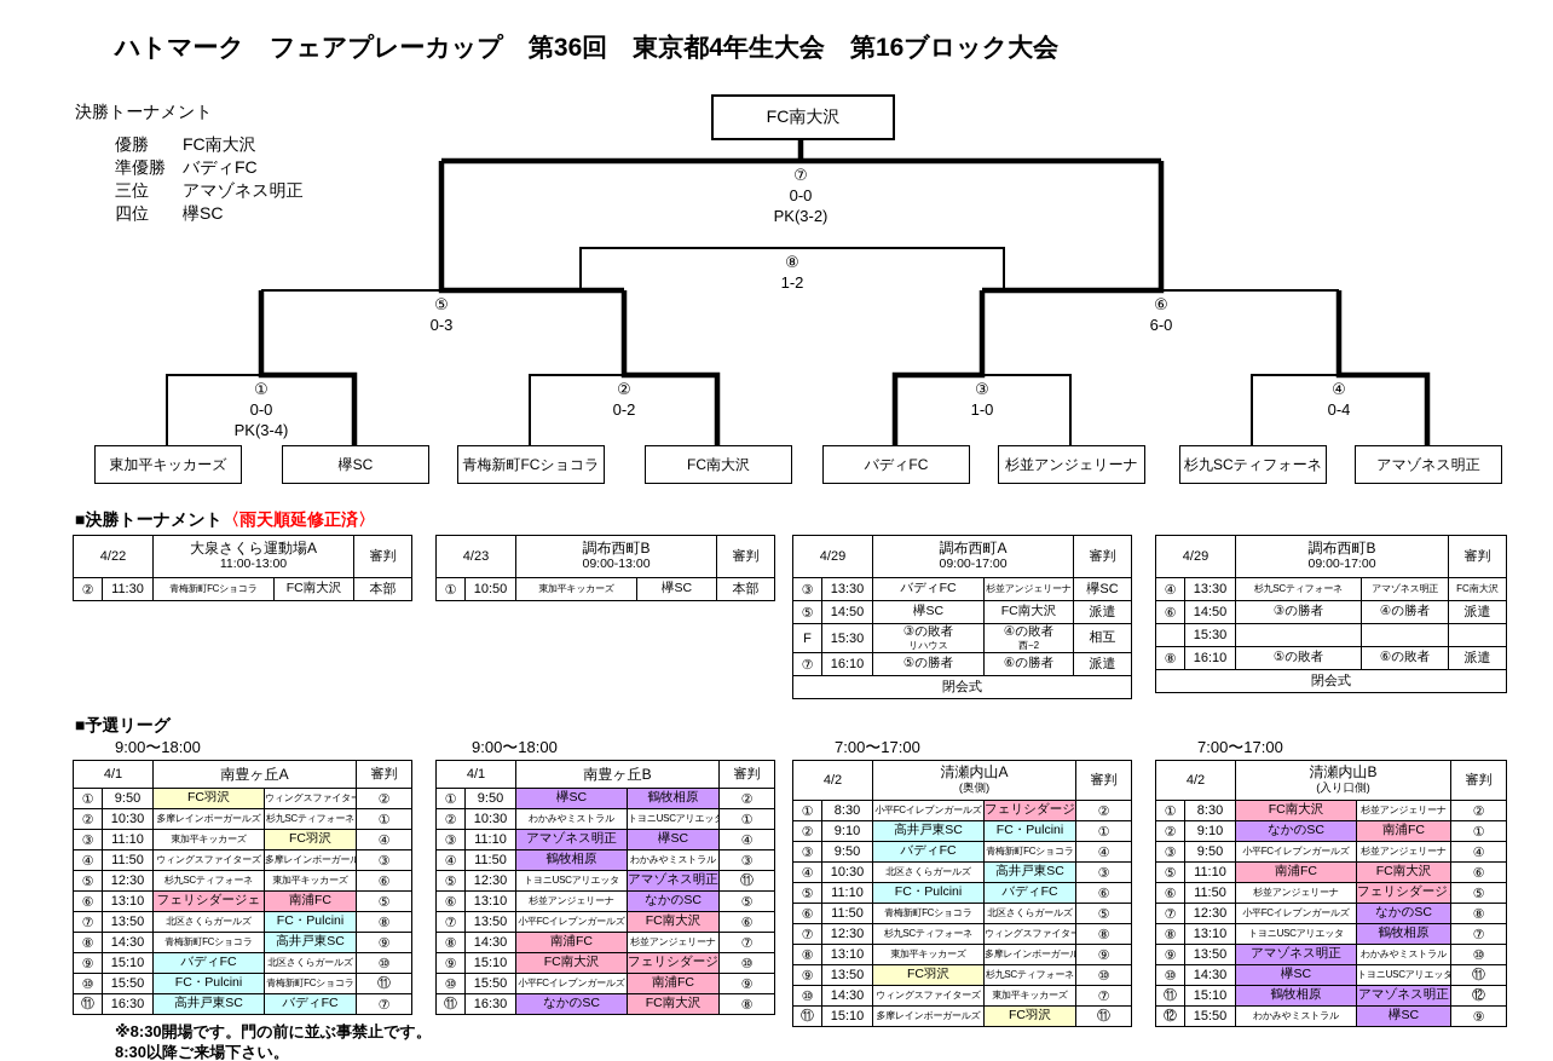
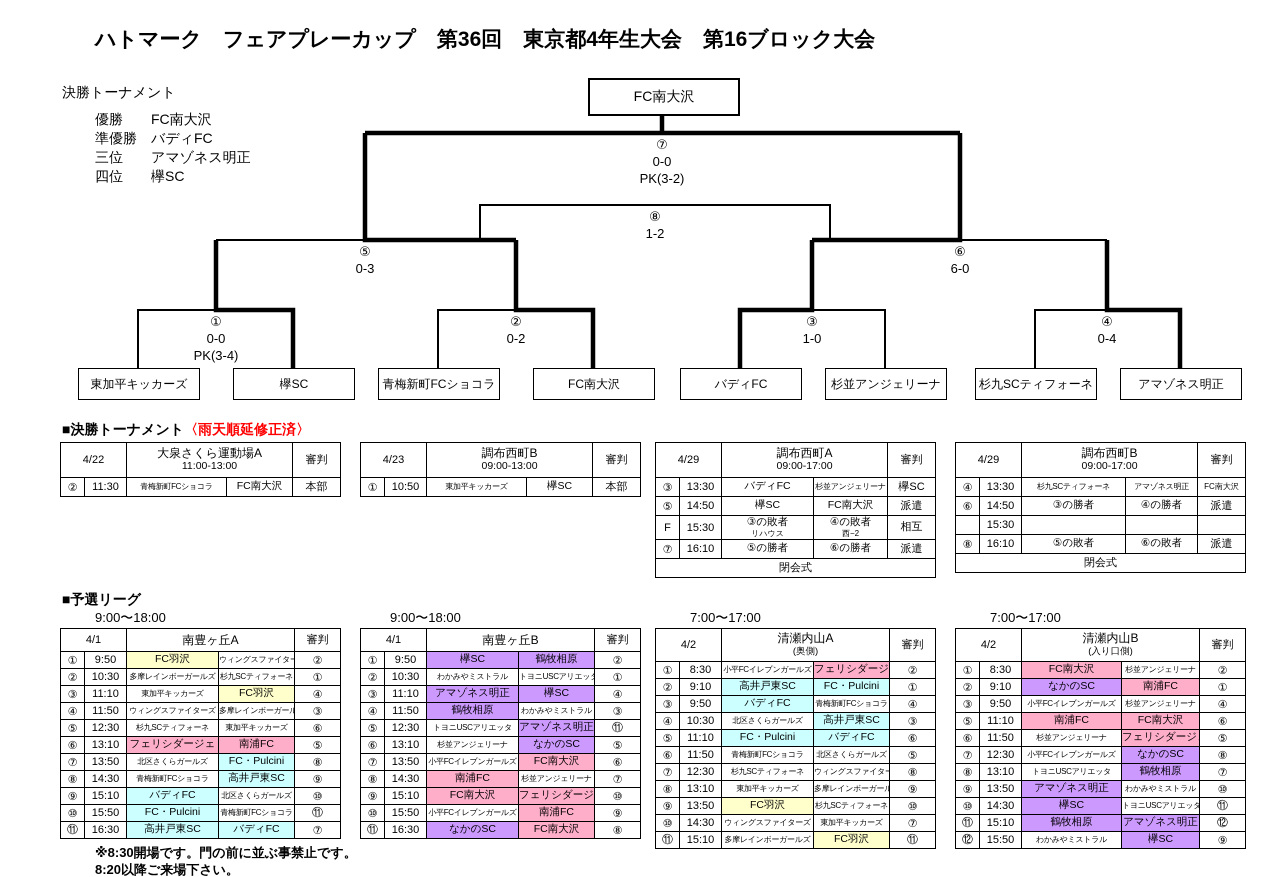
  ハトマーク フェアプレーカップ 第36回 東京都4年生大会 第16ブロック大会
  決勝トーナメント
  優勝 FC南大沢
  準優勝 バディFC
  三位 アマゾネス明正
  四位 欅SC
  FC南大沢
  ⑦
  0-0
  PK(3-2)
  ⑧
  1-2
  ⑤
  0-3
  ⑥
  6-0
  ①
  0-0
  PK(3-4)
  ②
  0-2
  ③
  1-0
  ④
  0-4
  東加平キッカーズ
  欅SC
  青梅新町FCショコラ
  FC南大沢
  バディFC
  杉並アンジェリーナ
  杉九SCティフォーネ
  アマゾネス明正
  ■決勝トーナメント〈雨天順延修正済〉
  4/22	大泉さくら運動場A 11:00-13:00	審判
  ②	11:30	青梅新町FCショコラ	FC南大沢	本部
  4/23	調布西町B 09:00-13:00	審判
  ①	10:50	東加平キッカーズ	欅SC	本部
  4/29	調布西町A 09:00-17:00	審判
  ③	13:30	バディFC	杉並アンジェリーナ	欅SC
  ⑤	14:50	欅SC	FC南大沢	派遣
  F	15:30	③の敗者リハウス	④の敗者西−2	相互
  ⑦	16:10	⑤の勝者	⑥の勝者	派遣
  閉会式
  4/29	調布西町B 09:00-17:00	審判
  ④	13:30	杉九SCティフォーネ	アマゾネス明正	FC南大沢
  ⑥	14:50	③の勝者	④の勝者	派遣
  	15:30
  ⑧	16:10	⑤の敗者	⑥の敗者	派遣
  閉会式
  ■予選リーグ
  9:00〜18:00
  9:00〜18:00
  7:00〜17:00
  7:00〜17:00
  4/1	南豊ヶ丘A	審判
  ①	9:50	FC羽沢	ウィングスファイター	②
  ②	10:30	多摩レインボーガールズ	杉九SCティフォーネ	①
  ③	11:10	東加平キッカーズ	FC羽沢	④
  ④	11:50	ウィングスファイターズ	多摩レインボーガール	③
  ⑤	12:30	杉九SCティフォーネ	東加平キッカーズ	⑥
  ⑥	13:10	フェリシダージェ	南浦FC	⑤
  ⑦	13:50	北区さくらガールズ	FC・Pulcini	⑧
  ⑧	14:30	青梅新町FCショコラ	高井戸東SC	⑨
  ⑨	15:10	バディFC	北区さくらガールズ	⑩
  ⑩	15:50	FC・Pulcini	青梅新町FCショコラ	⑪
  ⑪	16:30	高井戸東SC	バディFC	⑦
  4/1	南豊ヶ丘B	審判
  ①	9:50	欅SC	鶴牧相原	②
  ②	10:30	わかみやミストラル	トヨニUSCアリエッタ	①
  ③	11:10	アマゾネス明正	欅SC	④
  ④	11:50	鶴牧相原	わかみやミストラル	③
  ⑤	12:30	トヨニUSCアリエッタ	アマゾネス明正	⑪
  ⑥	13:10	杉並アンジェリーナ	なかのSC	⑤
  ⑦	13:50	小平FCイレブンガールズ	FC南大沢	⑥
  ⑧	14:30	南浦FC	杉並アンジェリーナ	⑦
  ⑨	15:10	FC南大沢	フェリシダージ	⑩
  ⑩	15:50	小平FCイレブンガールズ	南浦FC	⑨
  ⑪	16:30	なかのSC	FC南大沢	⑧
  4/2	清瀬内山A (奥側)	審判
  ①	8:30	小平FCイレブンガールズ	フェリシダージ	②
  ②	9:10	高井戸東SC	FC・Pulcini	①
  ③	9:50	バディFC	青梅新町FCショコラ	④
  ④	10:30	北区さくらガールズ	高井戸東SC	③
  ⑤	11:10	FC・Pulcini	バディFC	⑥
  ⑥	11:50	青梅新町FCショコラ	北区さくらガールズ	⑤
  ⑦	12:30	杉九SCティフォーネ	ウィングスファイター	⑧
  ⑧	13:10	東加平キッカーズ	多摩レインボーガール	⑨
  ⑨	13:50	FC羽沢	杉九SCティフォーネ	⑩
  ⑩	14:30	ウィングスファイターズ	東加平キッカーズ	⑦
  ⑪	15:10	多摩レインボーガールズ	FC羽沢	⑪
  4/2	清瀬内山B (入り口側)	審判
  ①	8:30	FC南大沢	杉並アンジェリーナ	②
  ②	9:10	なかのSC	南浦FC	①
  ③	9:50	小平FCイレブンガールズ	杉並アンジェリーナ	④
  ⑤	11:10	南浦FC	FC南大沢	⑥
  ⑥	11:50	杉並アンジェリーナ	フェリシダージ	⑤
  ⑦	12:30	小平FCイレブンガールズ	なかのSC	⑧
  ⑧	13:10	トヨニUSCアリエッタ	鶴牧相原	⑦
  ⑨	13:50	アマゾネス明正	わかみやミストラル	⑩
  ⑩	14:30	欅SC	トヨニUSCアリエッタ	⑪
  ⑪	15:10	鶴牧相原	アマゾネス明正	⑫
  ⑫	15:50	わかみやミストラル	欅SC	⑨
  ※8:30開場です。門の前に並ぶ事禁止です。
- 8:30以降ご来場下さい。
+ 8:20以降ご来場下さい。
